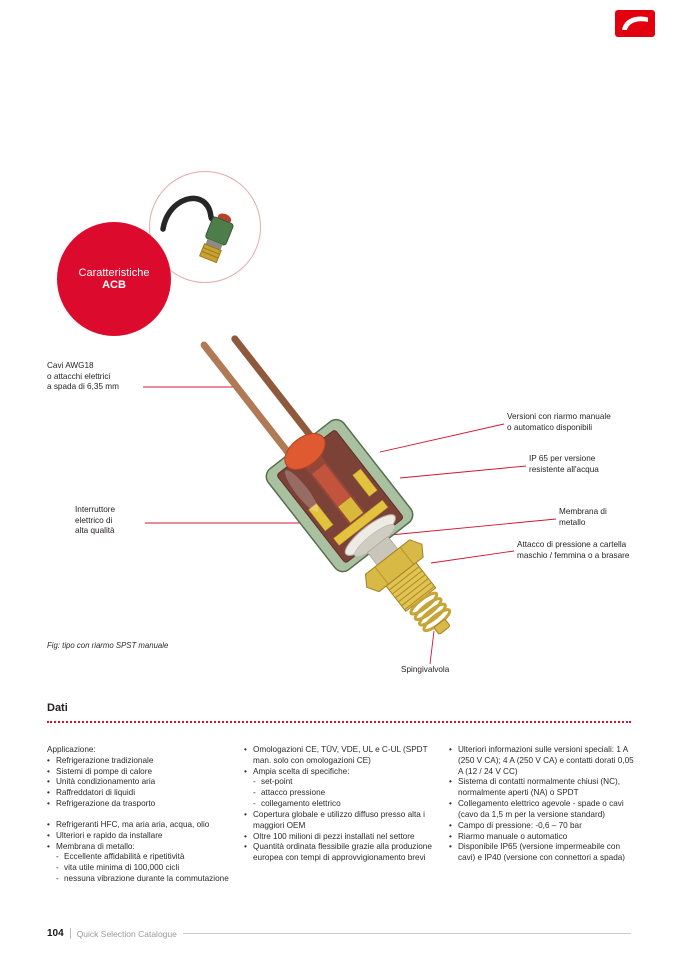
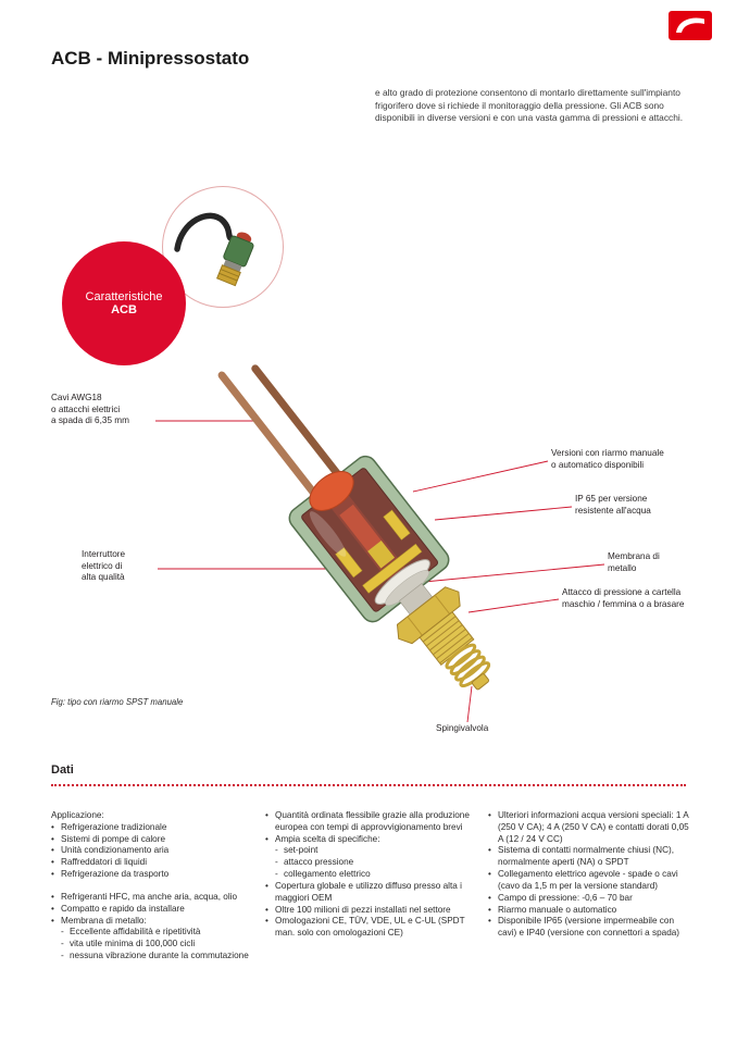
+ ACB - Minipressostato
+ e alto grado di protezione consentono di montarlo direttamente sull'impianto frigorifero dove si richiede il monitoraggio della pressione. Gli ACB sono disponibili in diverse versioni e con una vasta gamma di pressioni e attacchi.
  Caratteristiche
  ACB
  Cavi AWG18
  o attacchi elettrici
  a spada di 6,35 mm
  Interruttore
  elettrico di
  alta qualità
  Versioni con riarmo manuale
  o automatico disponibili
  IP 65 per versione
  resistente all'acqua
  Membrana di
  metallo
  Attacco di pressione a cartella
  maschio / femmina o a brasare
  Spingivalvola
  Fig: tipo con riarmo SPST manuale
  Dati
  Applicazione:
  •
  Refrigerazione tradizionale
  •
  Sistemi di pompe di calore
  •
  Unità condizionamento aria
  •
  Raffreddatori di liquidi
  •
  Refrigerazione da trasporto
  •
- Refrigeranti HFC, ma aria aria, acqua, olio
+ Refrigeranti HFC, ma anche aria, acqua, olio
  •
- Ulteriori e rapido da installare
+ Compatto e rapido da installare
  •
  Membrana di metallo:
  -
  Eccellente affidabilità e ripetitività
  -
  vita utile minima di 100,000 cicli
  -
  nessuna vibrazione durante la commutazione
  •
- Omologazioni CE, TÜV, VDE, UL e C-UL (SPDT man. solo con omologazioni CE)
+ Quantità ordinata flessibile grazie alla produzione europea con tempi di approvvigionamento brevi
  •
  Ampia scelta di specifiche:
  -
  set-point
  -
  attacco pressione
  -
  collegamento elettrico
  •
  Copertura globale e utilizzo diffuso presso alta i maggiori OEM
  •
  Oltre 100 milioni di pezzi installati nel settore
  •
- Quantità ordinata flessibile grazie alla produzione europea con tempi di approvvigionamento brevi
+ Omologazioni CE, TÜV, VDE, UL e C-UL (SPDT man. solo con omologazioni CE)
  •
- Ulteriori informazioni sulle versioni speciali: 1 A (250 V CA); 4 A (250 V CA) e contatti dorati 0,05 A (12 / 24 V CC)
+ Ulteriori informazioni acqua versioni speciali: 1 A (250 V CA); 4 A (250 V CA) e contatti dorati 0,05 A (12 / 24 V CC)
  •
  Sistema di contatti normalmente chiusi (NC), normalmente aperti (NA) o SPDT
  •
  Collegamento elettrico agevole - spade o cavi (cavo da 1,5 m per la versione standard)
  •
  Campo di pressione: -0,6 – 70 bar
  •
  Riarmo manuale o automatico
  •
  Disponibile IP65 (versione impermeabile con cavi) e IP40 (versione con connettori a spada)
- 104
- Quick Selection Catalogue
